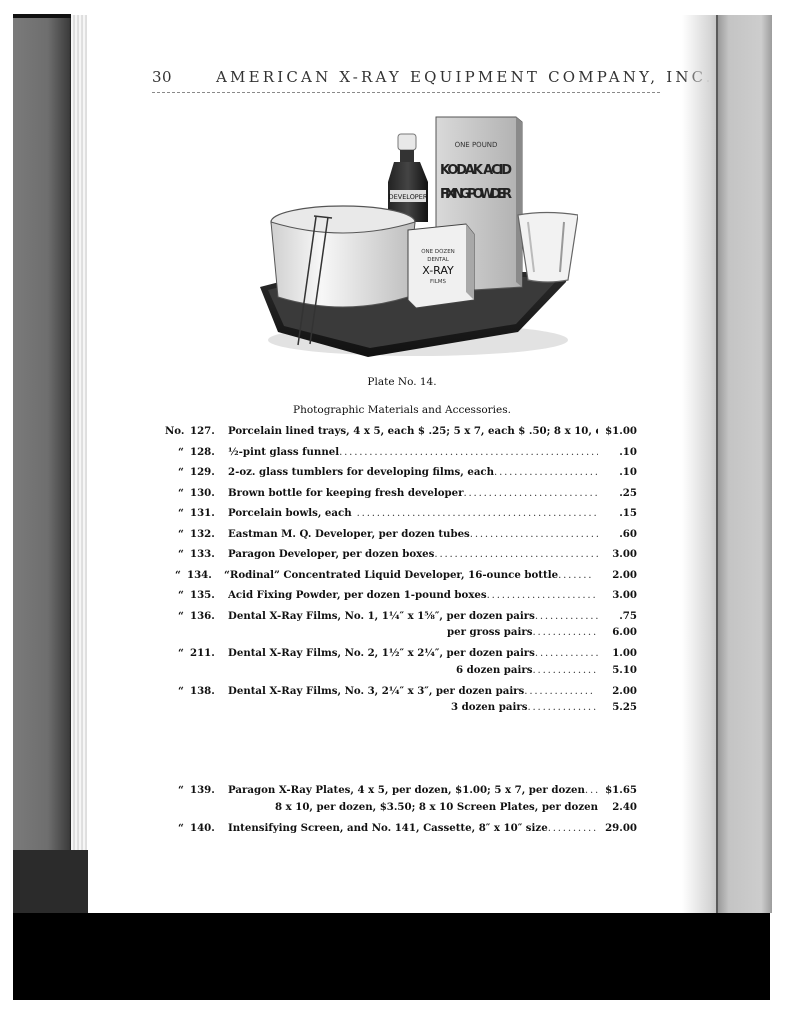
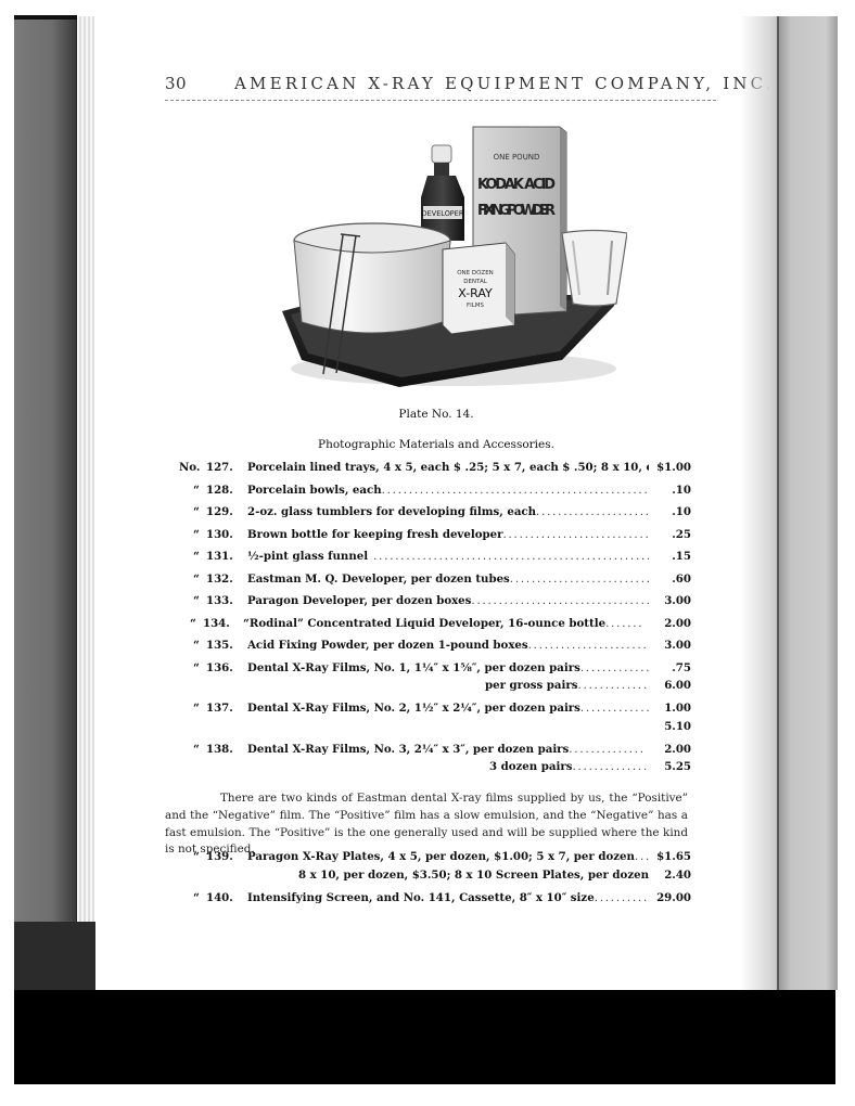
  30
  AMERICAN X-RAY EQUIPMENT COMPANY, I
  DEVELOPER
  ONE POUND
  KODAK ACID
  FIXING POWDER
  X-RAY
  Plate No. 14.
  Photographic Materials and Accessories.
  No.
  127.
  Porcelain lined trays, 4 x 5, each $ .25; 5 x 7, each $ .50; 8 x 10,
  $1.00
  “
  128.
- ½-pint glass funnel...................................................
+ Porcelain bowls, each.................................................
  .10
  “
  129.
  2-oz. glass tumblers for developing films, each.....................
  .10
  “
  130.
  Brown bottle for keeping fresh developer...........................
  .25
  “
  131.
- Porcelain bowls, each ................................................
+ ½-pint glass funnel ..................................................
  .15
  “
  132.
  Eastman M. Q. Developer, per dozen tubes.........................
  .60
  “
  133.
  Paragon Developer, per dozen boxes................................
  3.00
  “
  134.
  “Rodinal” Concentrated Liquid Developer, 16-ounce bottle.......
  2.00
  “
  135.
  Acid Fixing Powder, per dozen 1-pound boxes......................
  3.00
  “
  136.
  Dental X-Ray Films, No. 1, 1¼″ x 1⅝″, per dozen pairs.............
  .75
  per gross pairs.............
  6.00
  “
- 211.
+ 137.
  Dental X-Ray Films, No. 2, 1½″ x 2¼″, per dozen pairs.............
  1.00
- 6 dozen pairs.............
  5.10
  “
  138.
  Dental X-Ray Films, No. 3, 2¼″ x 3″, per dozen pairs..............
  2.00
  3 dozen pairs..............
  5.25
+ There are two kinds of Eastman dental X-ray films supplied by us, the “Positive” and the “Negative” film. The “Positive” film has a slow emulsion, and the “Negative” has a fast emulsion. The “Positive” is the one generally used and will be supplied where the kind is not specified.
  “
  139.
  Paragon X-Ray Plates, 4 x 5, per dozen, $1.00; 5 x 7, per dozen...
  $1.65
  8 x 10, per dozen, $3.50; 8 x 10 Screen Plates, per dozen
  2.40
  “
  140.
  Intensifying Screen, and No. 141, Cassette, 8″ x 10″ size..........
  29.00
